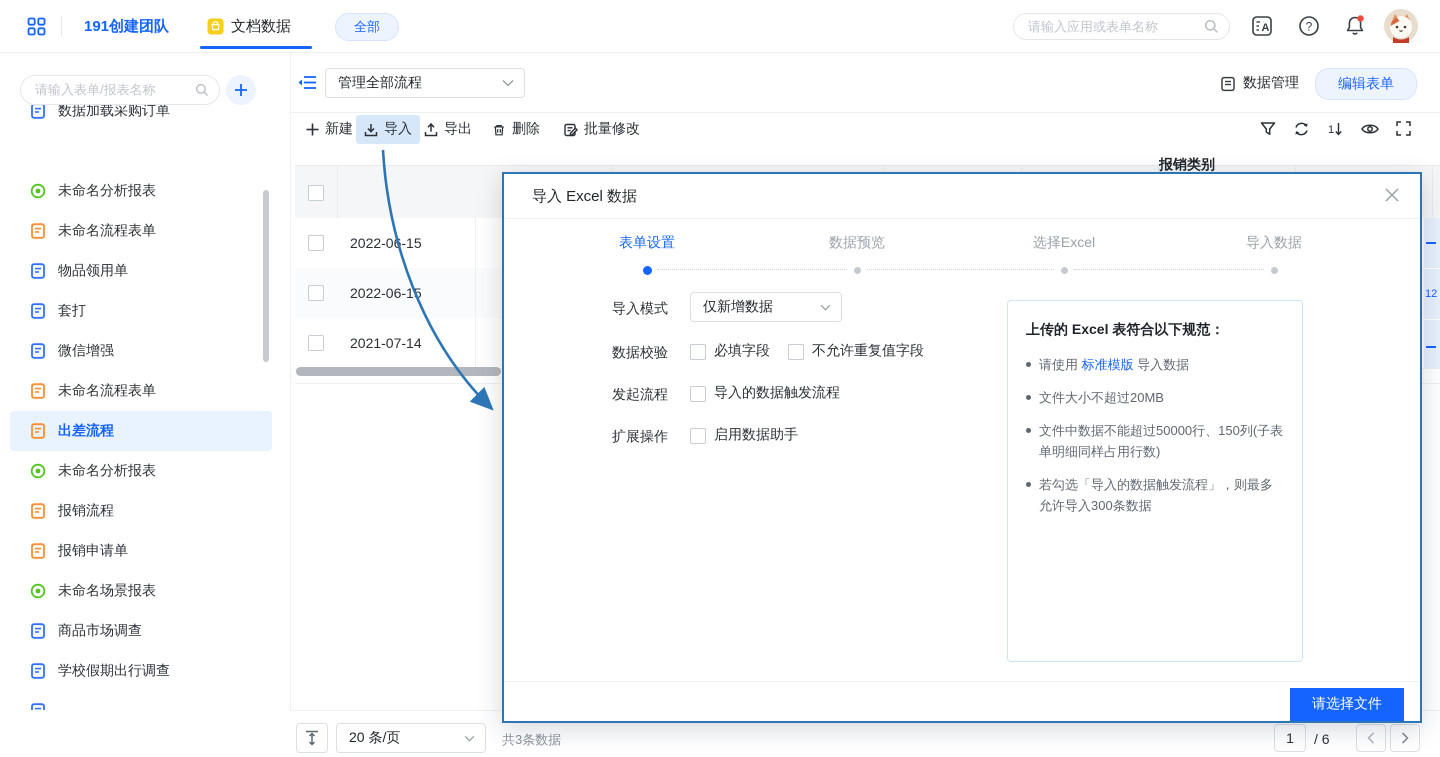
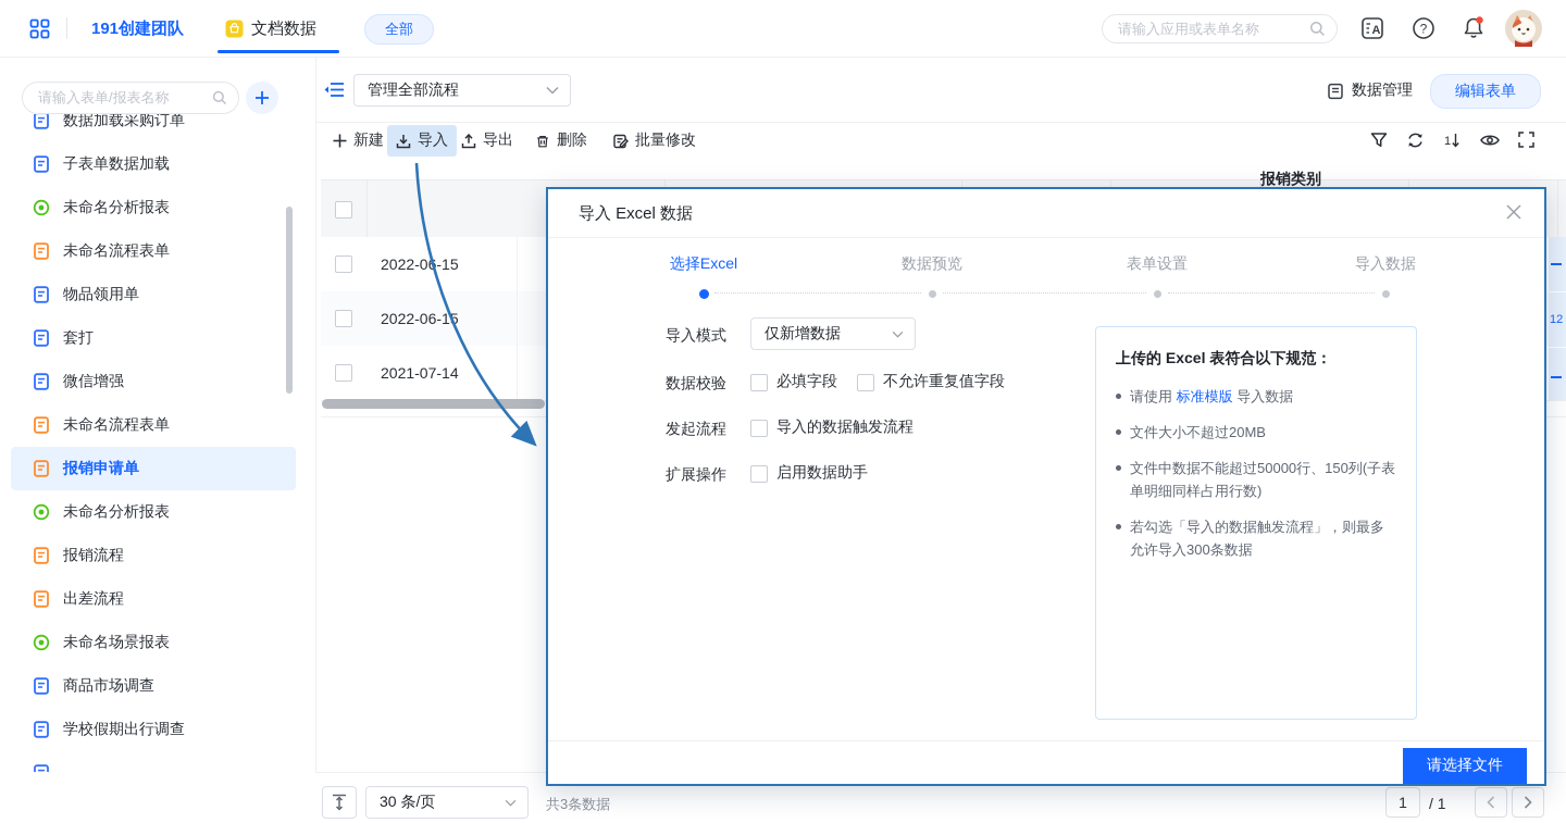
  191创建团队
  文档数据
  全部
  请输入应用或表单名称
  A
  ?
  请输入表单/报表名称
  数据加载采购订单
+ 子表单数据加载
  未命名分析报表
  未命名流程表单
  物品领用单
  套打
  微信增强
  未命名流程表单
- 出差流程
+ 报销申请单
  未命名分析报表
  报销流程
- 报销申请单
+ 出差流程
  未命名场景报表
  商品市场调查
  学校假期出行调查
  管理全部流程
  数据管理
  编辑表单
  新建
  导入
  导出
  删除
  批量修改
  1
  2022-0-15
  2022-06-15
  2021-07-14
  报销类别
  12
  导入 Excel 数据
- 表单设置
+ 选择Excel
  数据预览
- 选择Excel
+ 表单设置
  导入数据
  导入模式
  仅新增数据
  数据校验
  必填字段
  不允许重复值字段
  发起流程
  导入的数据触发流程
  扩展操作
  启用数据助手
  上传的 Excel 表符合以下规范：
  请使用 标准模版 导入数据
  文件大小不超过20MB
  文件中数据不能超过50000行、150列(子表单明细同样占用行数)
  若勾选「导入的数据触发流程」，则最多允许导入300条数据
  请选择文件
- 20 条/页
+ 30 条/页
  共3条数据
  1
- / 6
+ / 1
